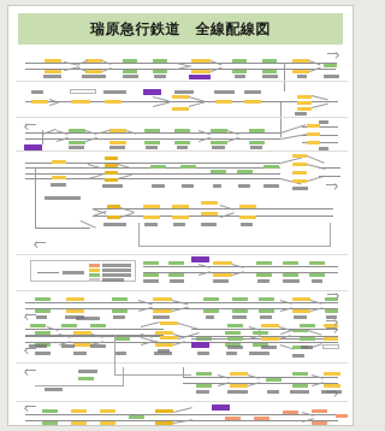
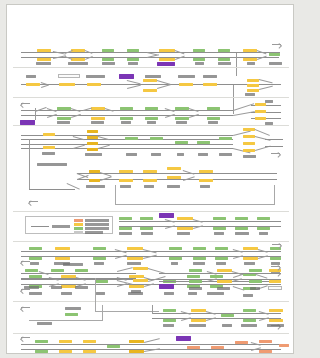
- 瑞原急行鉄道 全線配線図
